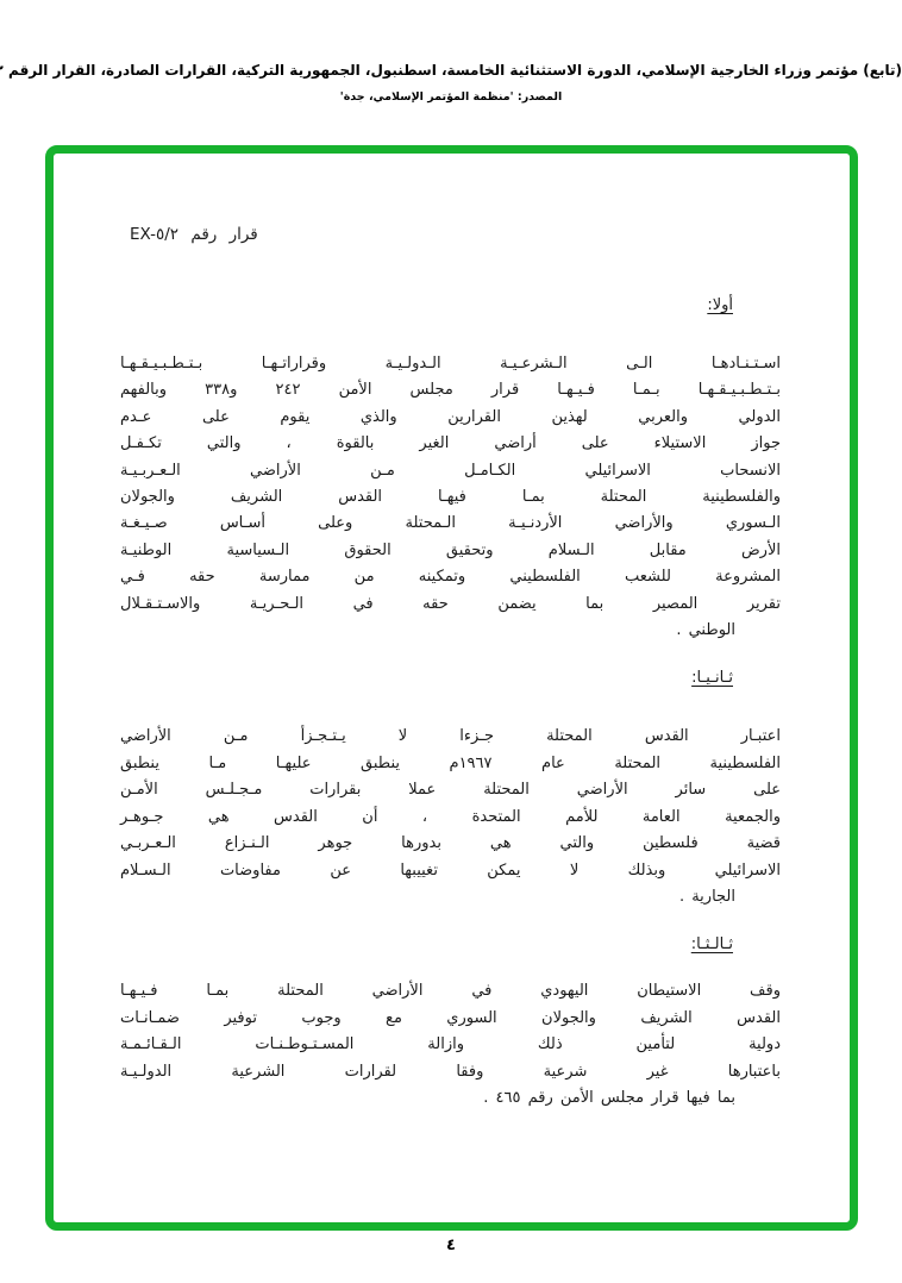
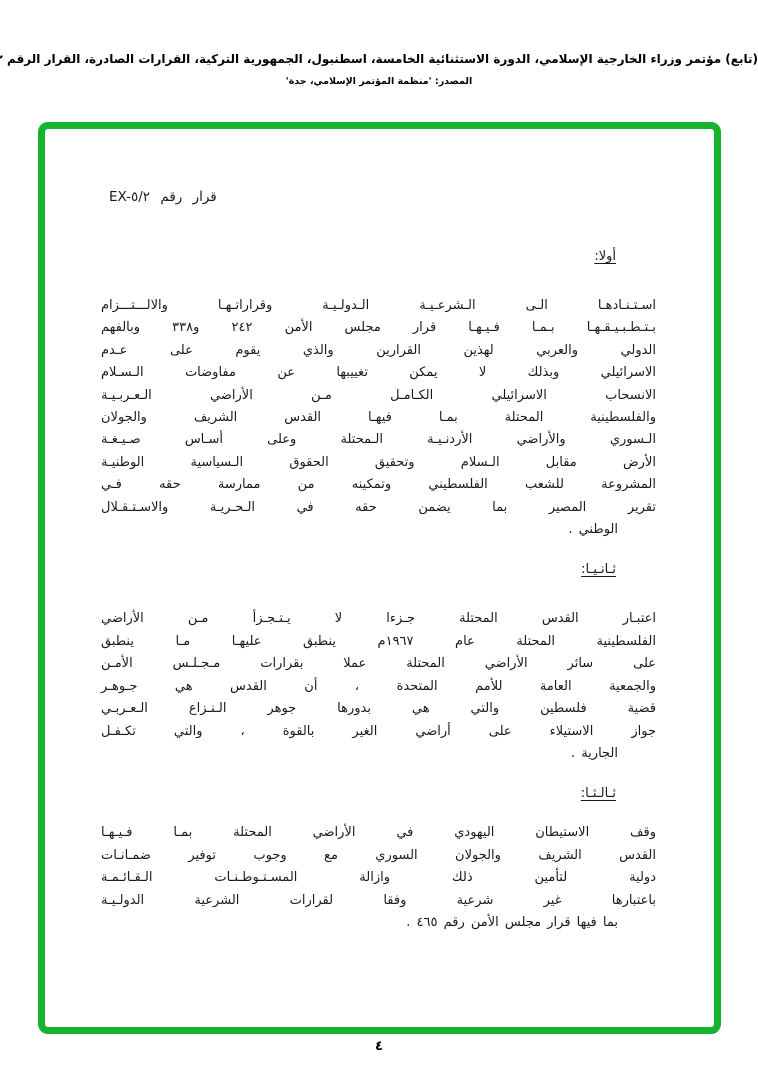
  (تابع) مؤتمر وزراء الخارجية الإسلامي، الدورة الاستثنائية الخامسة، اسطنبول، الجمهورية التركية، القرارات الصادرة، القرار الرقم
  المصدر: 'منظمة المؤتمر الإسلامي، جدة'
  قرار رقم EX-٥/٢
  أولا:
- اسـتـنـادهـا الـى الـشرعـيـة الـدولـيـة وقراراتـهـا بـتـطـبـيـقـهـا
+ اسـتـنـادهـا الـى الـشرعـيـة الـدولـيـة وقراراتـهـا والالـــتـــزام
  بـتـطـبـيـقـهـا بـمـا فـيـهـا قرار مجلس الأمن ٢٤٢ و٣٣٨ وبالفهم
  الدولي والعربي لهذين القرارين والذي يقوم على عـدم
- جواز الاستيلاء على أراضي الغير بالقوة ، والتي تكـفـل
+ الاسرائيلي وبذلك لا يمكن تغييبها عن مفاوضات الـسـلام
  الانسحاب الاسرائيلي الكـامـل مـن الأراضي الـعـربـيـة
  والفلسطينية المحتلة بمـا فيهـا القدس الشريف والجولان
  الـسوري والأراضي الأردنـيـة الـمحتلة وعلى أسـاس صـيـغـة
  الأرض مقابل الـسلام وتحقيق الحقوق الـسياسية الوطنيـة
  المشروعة للشعب الفلسطيني وتمكينه من ممارسة حقه فـي
  تقرير المصير بما يضمن حقه في الـحـريـة والاسـتـقـلال
  الوطني .
  ثـانـيـا:
  اعتبـار القدس المحتلة جـزءا لا يـتـجـزأ مـن الأراضي
  الفلسطينية المحتلة عام ١٩٦٧م ينطبق عليهـا مـا ينطبق
  على سائر الأراضي المحتلة عملا بقرارات مـجـلـس الأمـن
  والجمعية العامة للأمم المتحدة ، أن القدس هي جـوهـر
  قضية فلسطين والتي هي بدورها جوهر الـنـزاع الـعـربـي
- الاسرائيلي وبذلك لا يمكن تغييبها عن مفاوضات الـسـلام
+ جواز الاستيلاء على أراضي الغير بالقوة ، والتي تكـفـل
  الجارية .
  ثـالـثـا:
  وقف الاستيطان اليهودي في الأراضي المحتلة بمـا فـيـهـا
  القدس الشريف والجولان السوري مع وجوب توفير ضمـانـات
  دولية لتأمين ذلك وازالة المسـتـوطـنـات الـقـائـمـة
  باعتبارها غير شرعية وفقا لقرارات الشرعية الدولـيـة
  بما فيها قرار مجلس الأمن رقم ٤٦٥ .
  ٤
